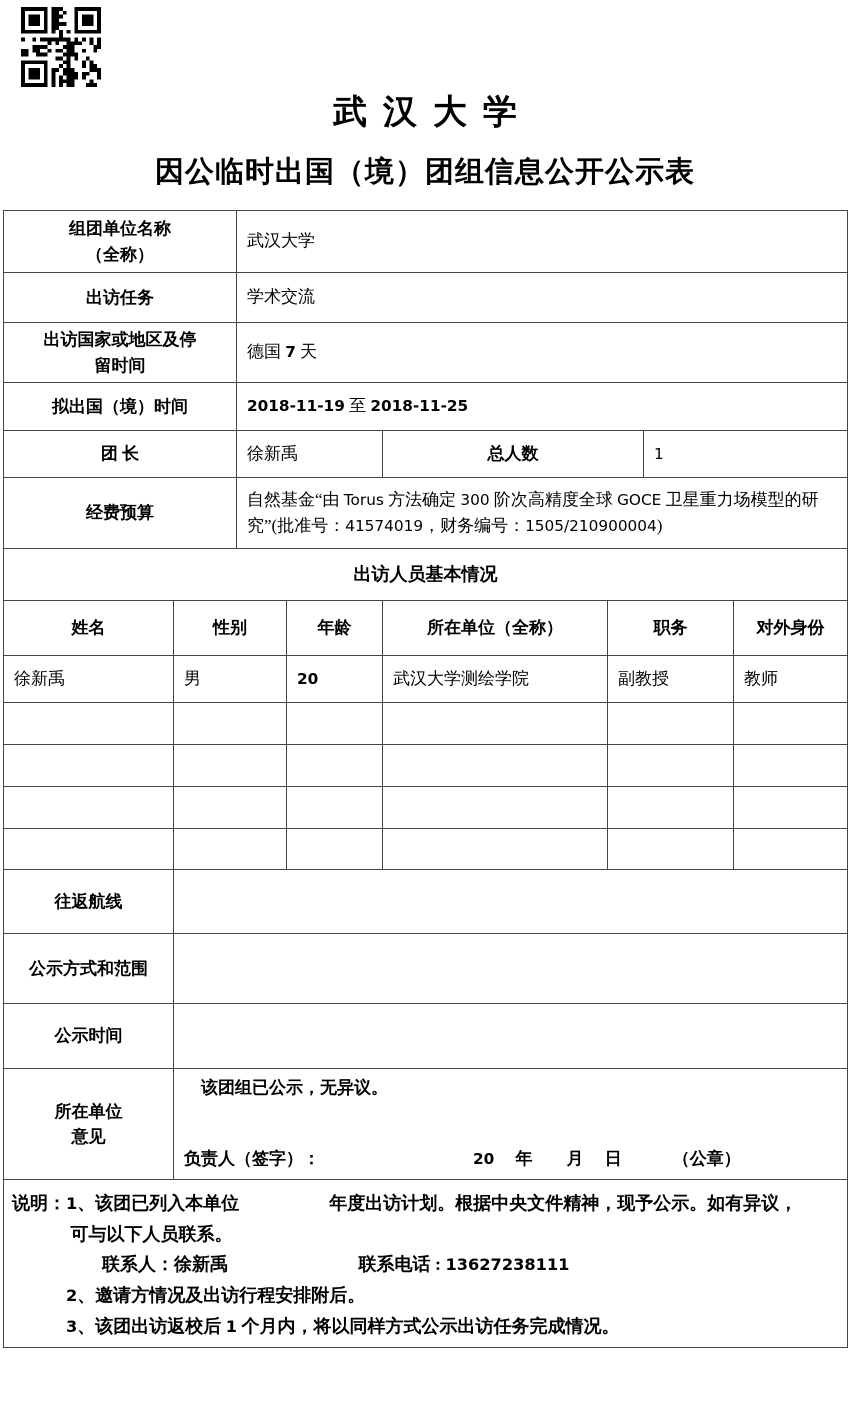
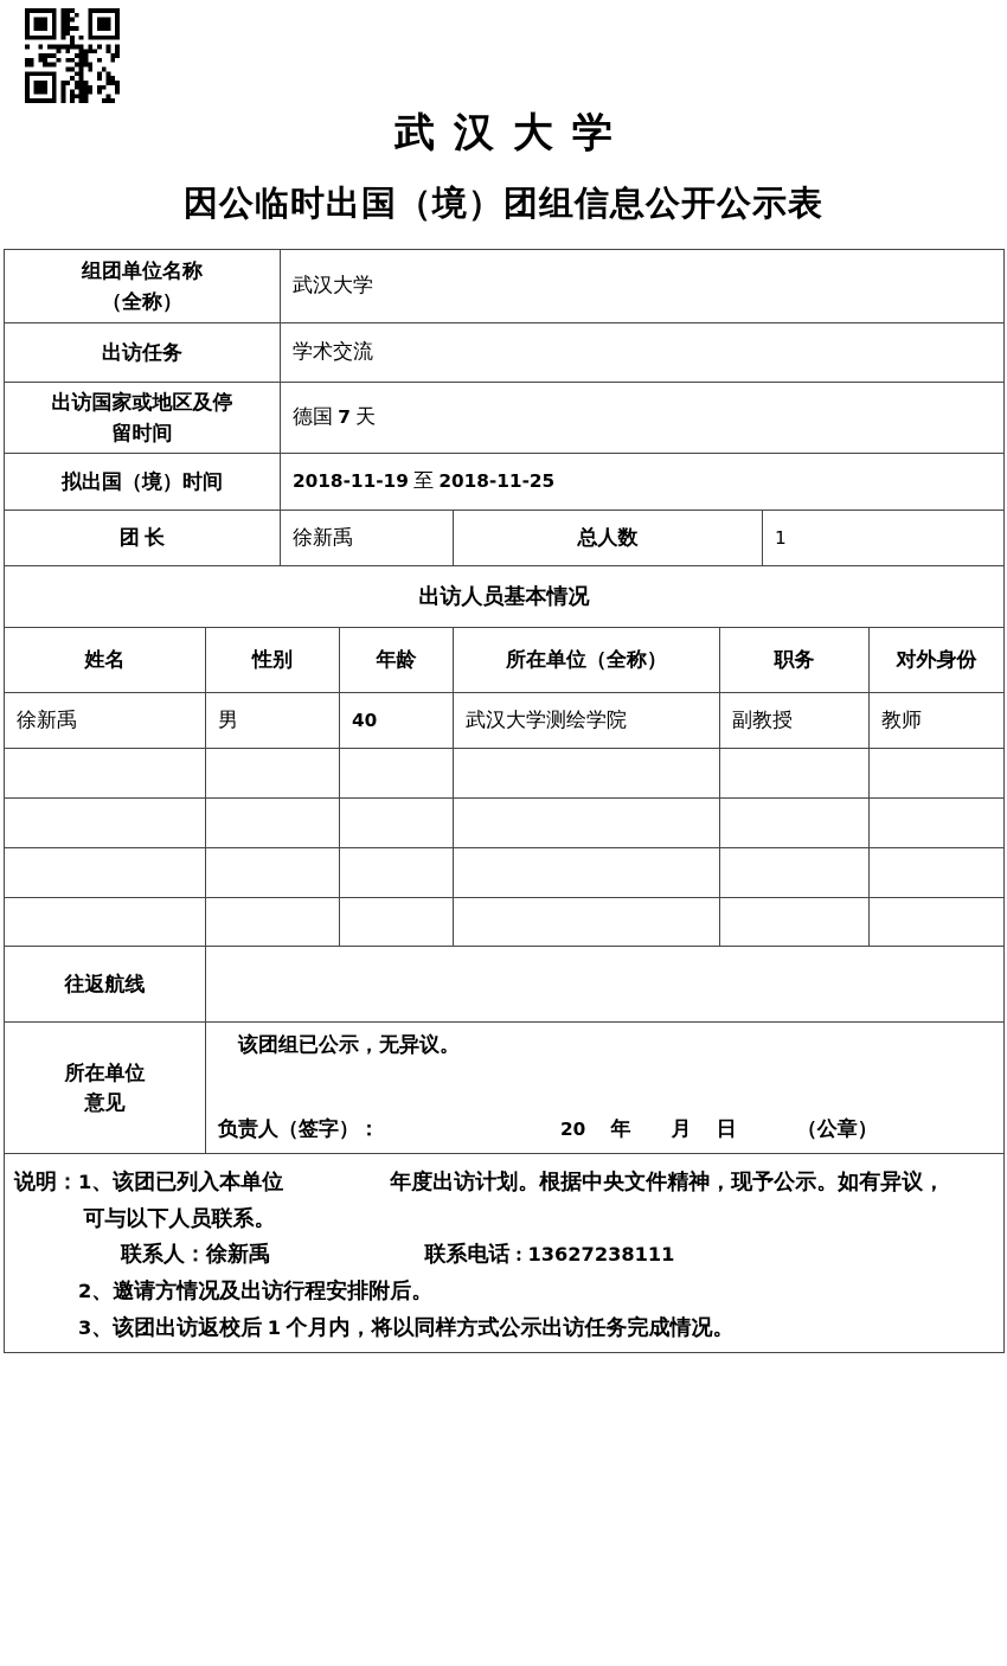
  武汉大学
  因公临时出国（境）团组信息公开公示表
  组团单位名称 （全称）	武汉大学
  出访任务	学术交流
  出访国家或地区及停 留时间	德国 7 天
  拟出国（境）时间	2018-11-19 至 2018-11-25
  团 长	徐新禹	总人数	1
- 经费预算	自然基金“由 Torus 方法确定 300 阶次高精度全球 GOCE 卫星重力场模型的研究”(批准号：41574019，财务编号：1505/210900004)
  出访人员基本情况
  姓名	性别	年龄	所在单位（全称）	职务	对外身份
- 徐新禹	男	20	武汉大学测绘学院	副教授	教师
+ 徐新禹	男	40	武汉大学测绘学院	副教授	教师
  往返航线
- 公示方式和范围
- 公示时间
  所在单位 意见	该团组已公示，无异议。 负责人（签字）： 20 年 月 日 （公章）
  说明：1、该团已列入本单位 年度出访计划。根据中央文件精神，现予公示。如有异议， 可与以下人员联系。 联系人：徐新禹 联系电话 : 13627238111 2、邀请方情况及出访行程安排附后。 3、该团出访返校后 1 个月内，将以同样方式公示出访任务完成情况。
